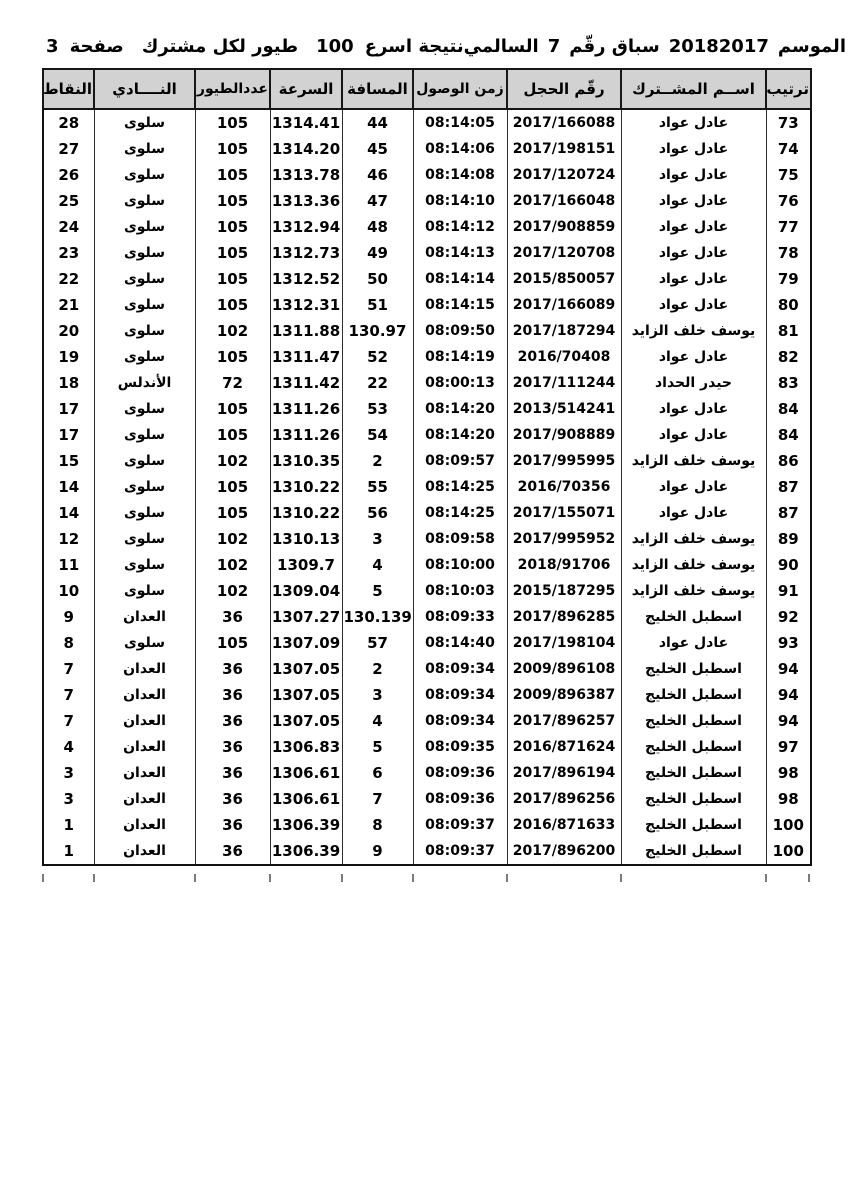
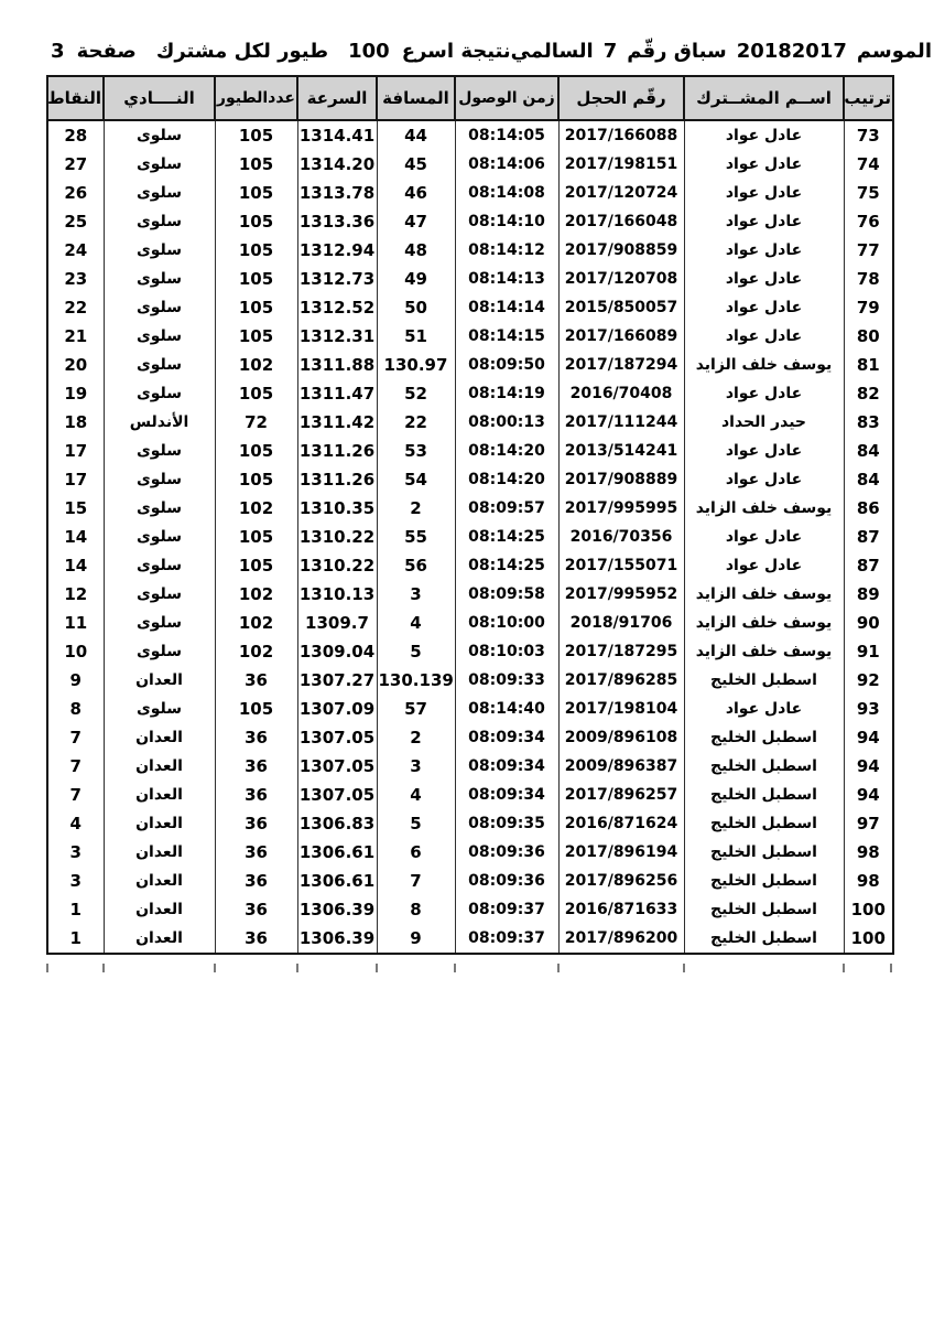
  الموسم20182017سباق رقّم7
  السالمي
  نتيجة اسرع100طيور لكل مشتركصفحة3
  ترتيب	اســم المشــترك	رقّم الحجل	زمن الوصول	المسافة	السرعة	عددالطيور	النــــادي	النقاط
  73	عادل عواد	2017/166088	08:14:05	44	1314.41	105	سلوى	28
  74	عادل عواد	2017/198151	08:14:06	45	1314.20	105	سلوى	27
  75	عادل عواد	2017/120724	08:14:08	46	1313.78	105	سلوى	26
  76	عادل عواد	2017/166048	08:14:10	47	1313.36	105	سلوى	25
  77	عادل عواد	2017/908859	08:14:12	48	1312.94	105	سلوى	24
  78	عادل عواد	2017/120708	08:14:13	49	1312.73	105	سلوى	23
  79	عادل عواد	2015/850057	08:14:14	50	1312.52	105	سلوى	22
  80	عادل عواد	2017/166089	08:14:15	51	1312.31	105	سلوى	21
  81	يوسف خلف الزايد	2017/187294	08:09:50	130.97	1311.88	102	سلوى	20
  82	عادل عواد	2016/70408	08:14:19	52	1311.47	105	سلوى	19
  83	حيدر الحداد	2017/111244	08:00:13	22	1311.42	72	الأندلس	18
  84	عادل عواد	2013/514241	08:14:20	53	1311.26	105	سلوى	17
  84	عادل عواد	2017/908889	08:14:20	54	1311.26	105	سلوى	17
  86	يوسف خلف الزايد	2017/995995	08:09:57	2	1310.35	102	سلوى	15
  87	عادل عواد	2016/70356	08:14:25	55	1310.22	105	سلوى	14
  87	عادل عواد	2017/155071	08:14:25	56	1310.22	105	سلوى	14
  89	يوسف خلف الزايد	2017/995952	08:09:58	3	1310.13	102	سلوى	12
  90	يوسف خلف الزايد	2018/91706	08:10:00	4	1309.7	102	سلوى	11
- 91	يوسف خلف الزايد	2015/187295	08:10:03	5	1309.04	102	سلوى	10
+ 91	يوسف خلف الزايد	2017/187295	08:10:03	5	1309.04	102	سلوى	10
  92	اسطبل الخليج	2017/896285	08:09:33	130.139	1307.27	36	العدان	9
  93	عادل عواد	2017/198104	08:14:40	57	1307.09	105	سلوى	8
  94	اسطبل الخليج	2009/896108	08:09:34	2	1307.05	36	العدان	7
  94	اسطبل الخليج	2009/896387	08:09:34	3	1307.05	36	العدان	7
  94	اسطبل الخليج	2017/896257	08:09:34	4	1307.05	36	العدان	7
  97	اسطبل الخليج	2016/871624	08:09:35	5	1306.83	36	العدان	4
  98	اسطبل الخليج	2017/896194	08:09:36	6	1306.61	36	العدان	3
  98	اسطبل الخليج	2017/896256	08:09:36	7	1306.61	36	العدان	3
  100	اسطبل الخليج	2016/871633	08:09:37	8	1306.39	36	العدان	1
  100	اسطبل الخليج	2017/896200	08:09:37	9	1306.39	36	العدان	1
